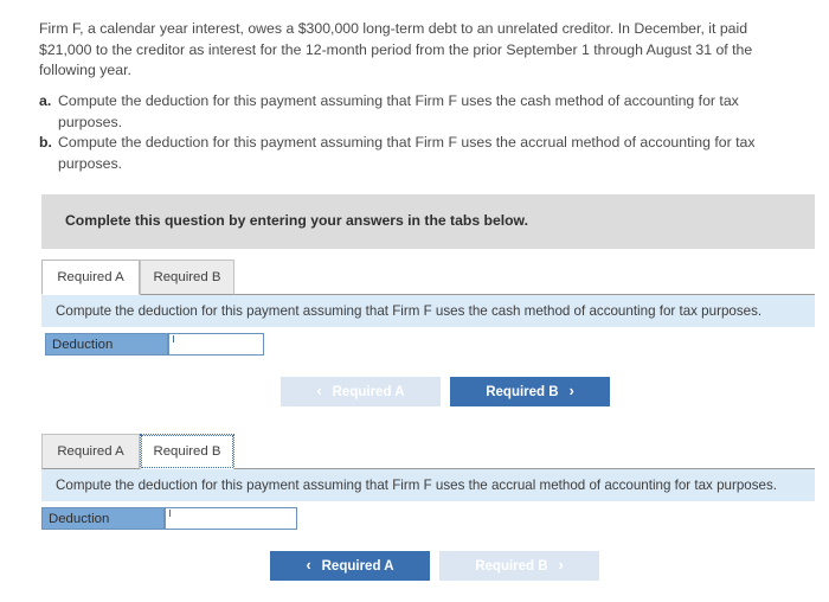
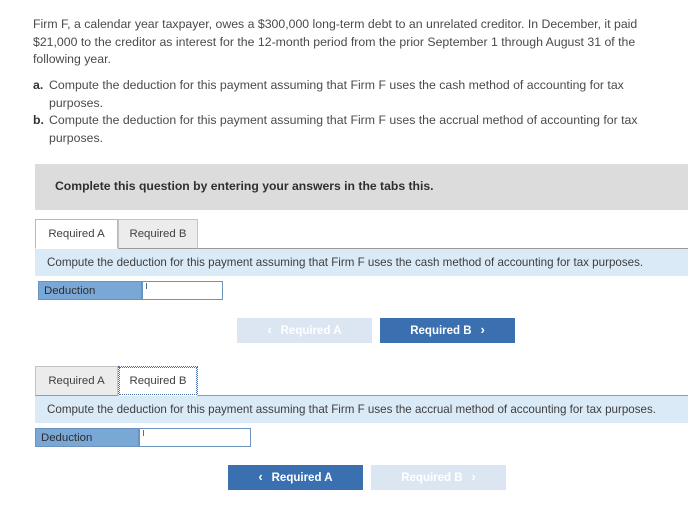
- Firm F, a calendar year interest, owes a $300,000 long-term debt to an unrelated creditor. In December, it paid $21,000 to the creditor as interest for the 12-month period from the prior September 1 through August 31 of the following year.
+ Firm F, a calendar year taxpayer, owes a $300,000 long-term debt to an unrelated creditor. In December, it paid $21,000 to the creditor as interest for the 12-month period from the prior September 1 through August 31 of the following year.
  a.
  Compute the deduction for this payment assuming that Firm F uses the cash method of accounting for tax purposes.
  b.
  Compute the deduction for this payment assuming that Firm F uses the accrual method of accounting for tax purposes.
- Complete this question by entering your answers in the tabs below.
+ Complete this question by entering your answers in the tabs this.
  Required A
  Required B
  Compute the deduction for this payment assuming that Firm F uses the cash method of accounting for tax purposes.
  Deduction
  ‹
  Required A
  Required B
  ›
  Required A
  Required B
  Compute the deduction for this payment assuming that Firm F uses the accrual method of accounting for tax purposes.
  Deduction
  ‹
  Required A
  Required B
  ›
